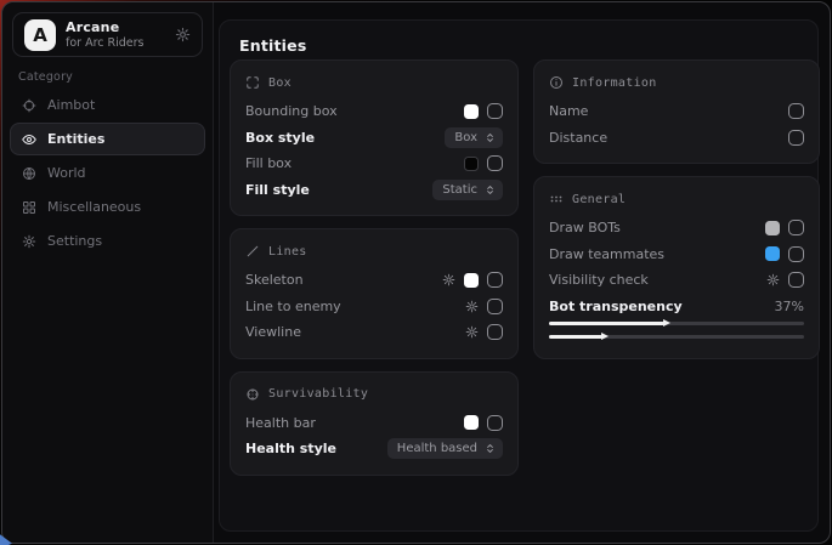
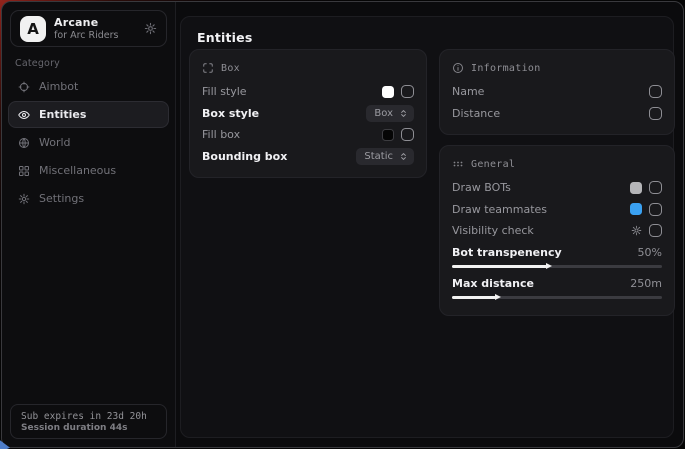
  A
  Arcane
  for Arc Riders
  Category
  Aimbot
  Entities
  World
  Miscellaneous
  Settings
+ Sub expires in 23d 20h
+ Session duration 44s
  Entities
  Box
- Bounding box
+ Fill style
  Box style
  Box
  Fill box
- Fill style
+ Bounding box
  Static
- Lines
- Skeleton
- Line to enemy
- Viewline
- Survivability
- Health bar
- Health style
- Health based
  Information
  Name
  Distance
  General
  Draw BOTs
  Draw teammates
  Visibility check
  Bot transpenency
- 37%
+ 50%
+ Max distance
+ 250m
